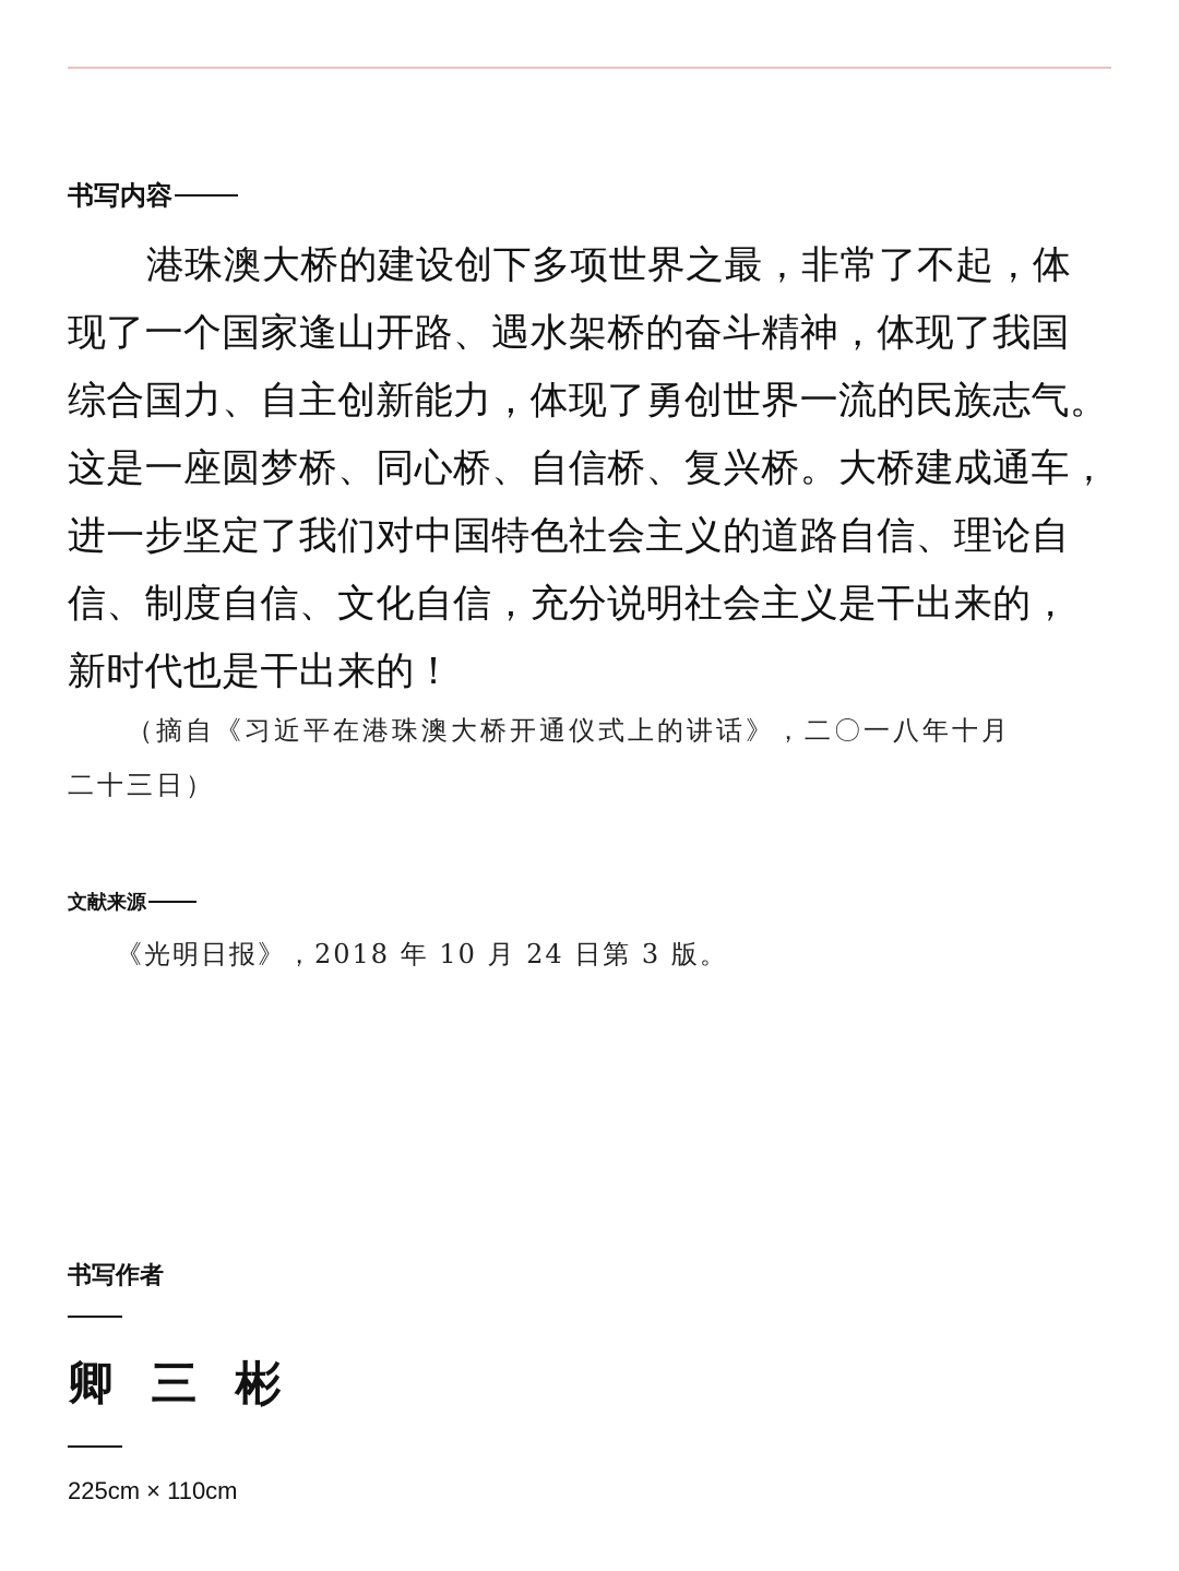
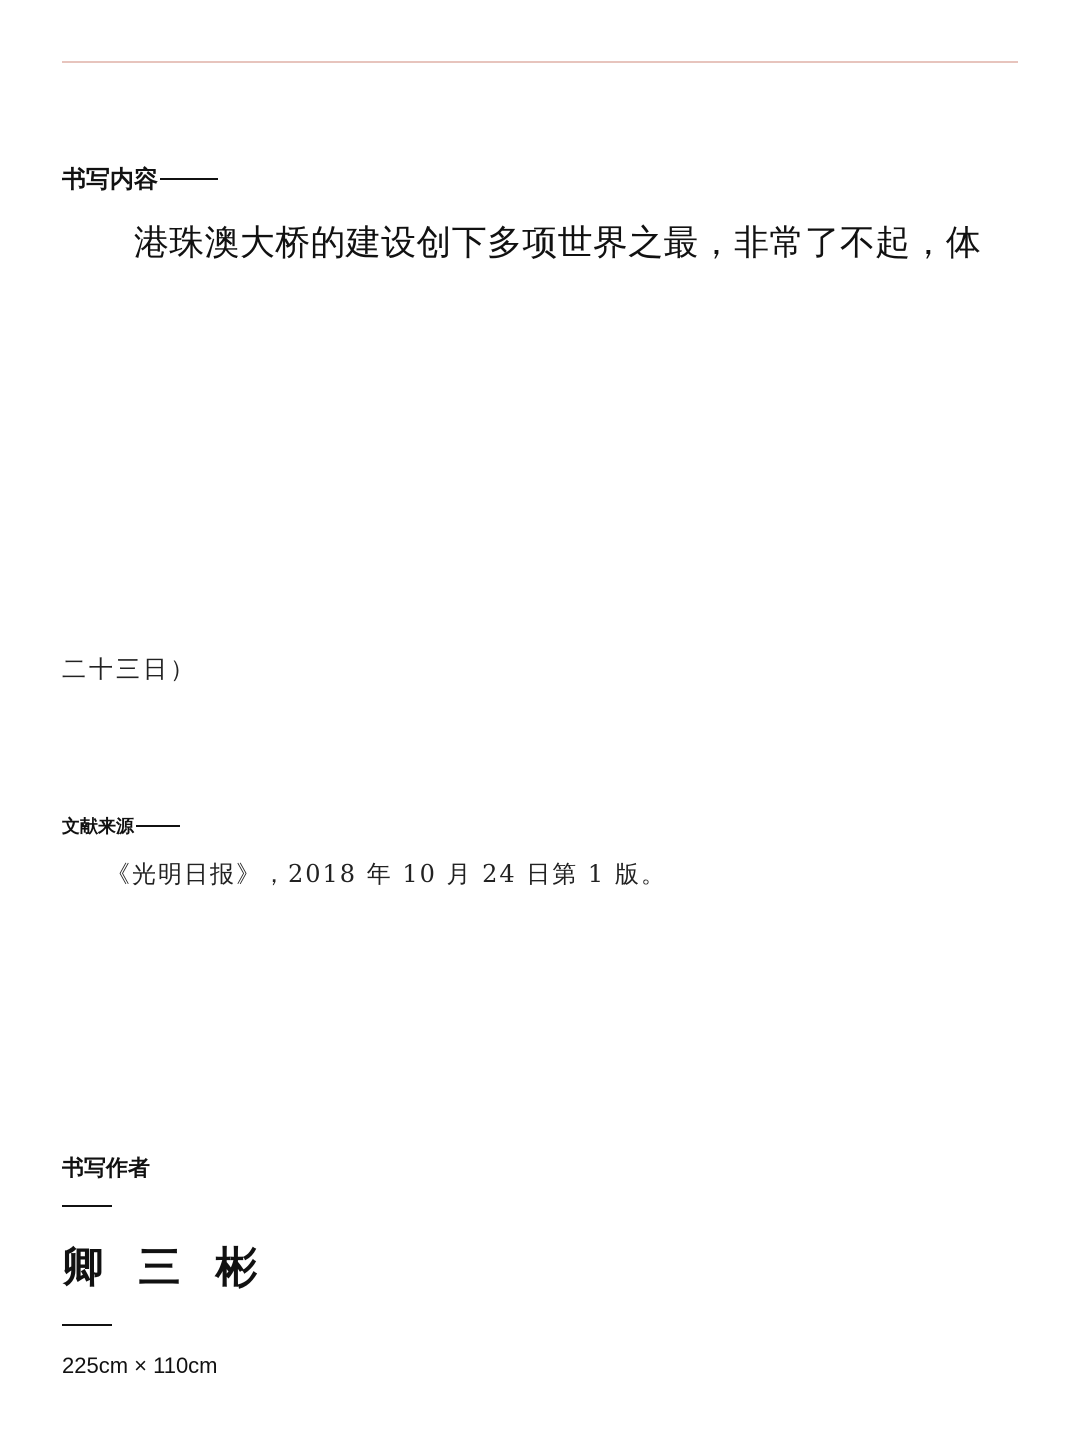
  书写内容
  港珠澳大桥的建设创下多项世界之最，非常了不起，体
- 现了一个国家逢山开路、遇水架桥的奋斗精神，体现了我国
- 综合国力、自主创新能力，体现了勇创世界一流的民族志气。
- 这是一座圆梦桥、同心桥、自信桥、复兴桥。大桥建成通车，
- 进一步坚定了我们对中国特色社会主义的道路自信、理论自
- 信、制度自信、文化自信，充分说明社会主义是干出来的，
- 新时代也是干出来的！
- （摘自《习近平在港珠澳大桥开通仪式上的讲话》，二〇一八年十月
  二十三日）
  文献来源
- 《光明日报》，2018 年 10 月 24 日第 3 版。
+ 《光明日报》，2018 年 10 月 24 日第 1 版。
  书写作者
  卿 三 彬
  225cm × 110cm
